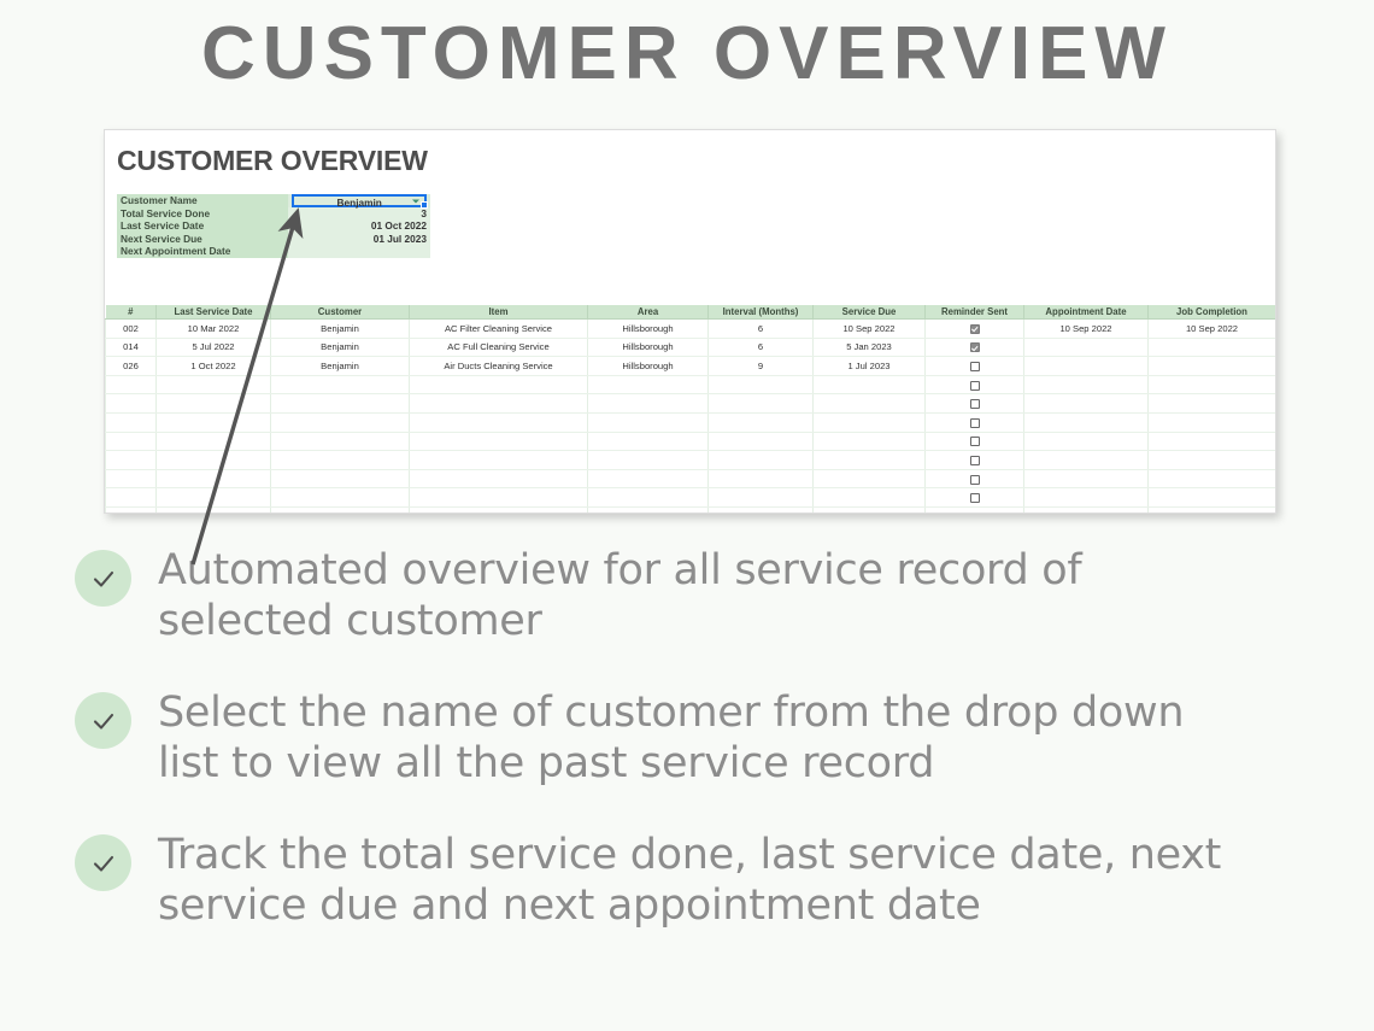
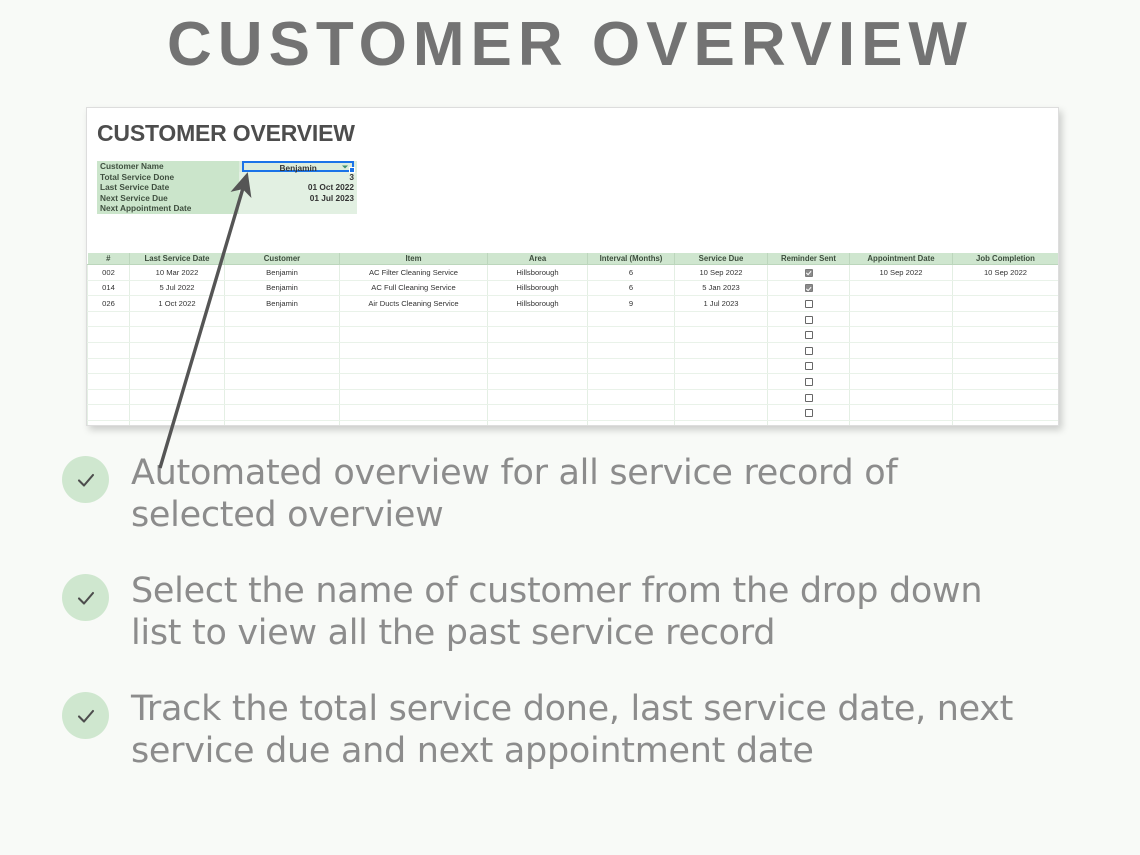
  CUSTOMER OVERVIEW
  CUSTOMER OVERVIEW
  Customer Name	Benjamin
  Total Service Done	3
  Last Service Date	01 Oct 2022
  Next Service Due	01 Jul 2023
  Next Appointment Date
  #	Last Service Date	Customer	Item	Area	Interval (Months)	Service Due	Reminder Sent	Appointment Date	Job Completion
  002	10 Mar 2022	Benjamin	AC Filter Cleaning Service	Hillsborough	6	10 Sep 2022		10 Sep 2022	10 Sep 2022
  014	5 Jul 2022	Benjamin	AC Full Cleaning Service	Hillsborough	6	5 Jan 2023
  026	1 Oct 2022	Benjamin	Air Ducts Cleaning Service	Hillsborough	9	1 Jul 2023
- Automated overview for all service record of selected customer
+ Automated overview for all service record of selected overview
  Select the name of customer from the drop down list to view all the past service record
  Track the total service done, last service date, next service due and next appointment date
